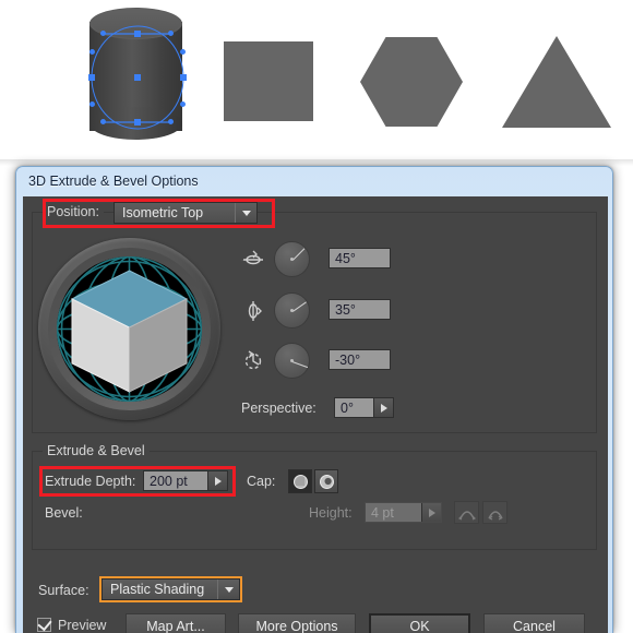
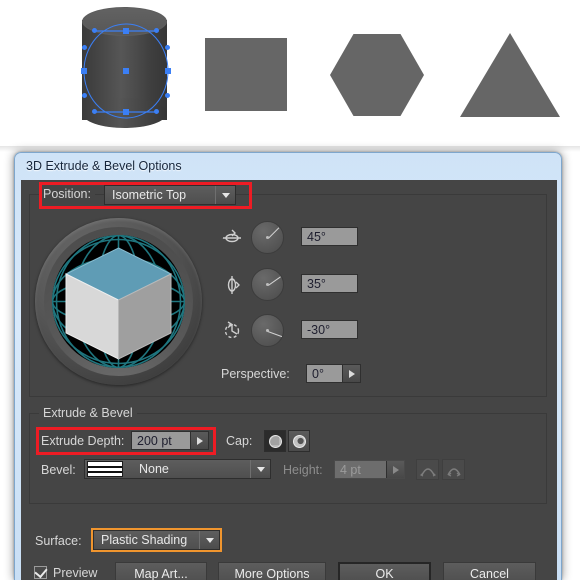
  3D Extrude & Bevel Options
  Position:
  Isometric Top
  45°
  35°
  -30°
  Perspective:
  0°
  Extrude & Bevel
  Extrude Depth:
  200 pt
  Cap:
  Bevel:
+ None
  Height:
  4 pt
  Surface:
  Plastic Shading
  Preview
  Map Art...
  More Options
  OK
  Cancel
